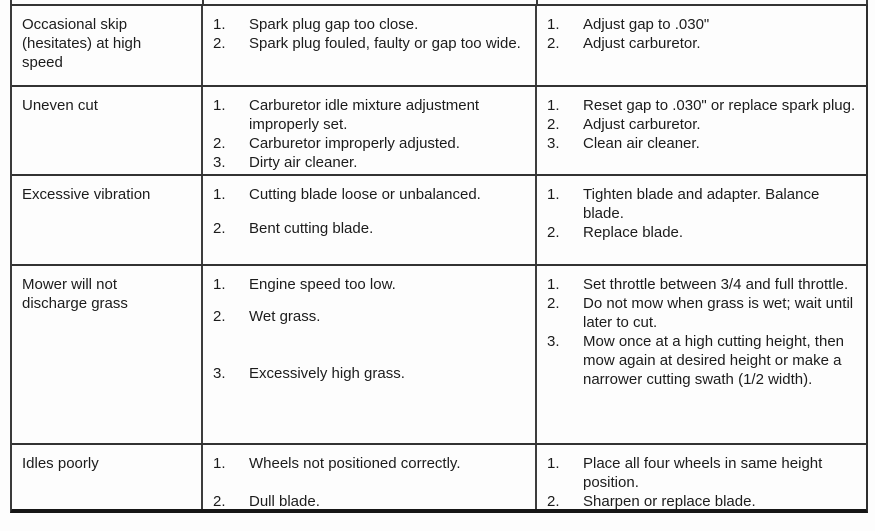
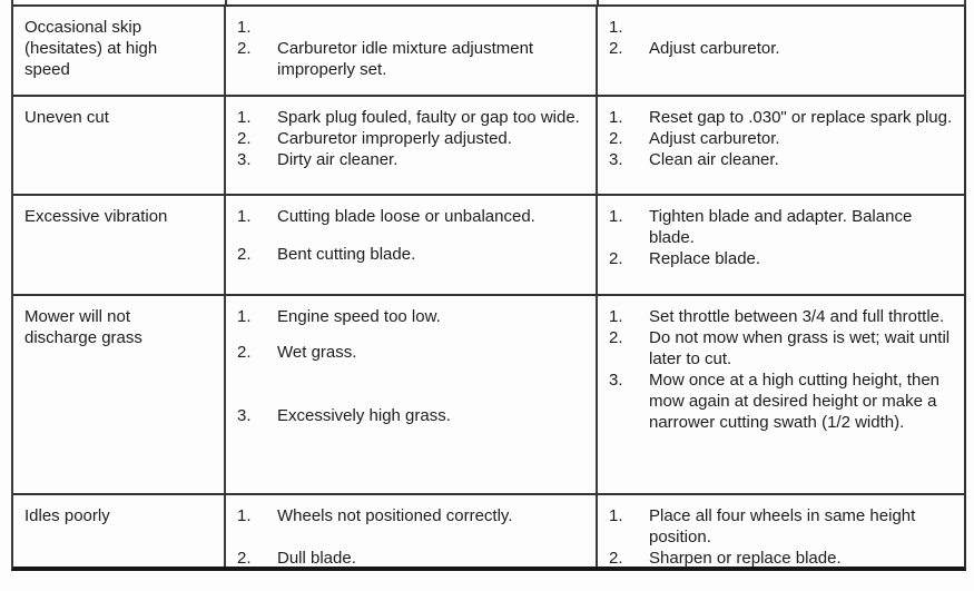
  Occasional skip (hesitates) at high speed
  1.
- Spark plug gap too close.
  2.
- Spark plug fouled, faulty or gap too wide.
+ Carburetor idle mixture adjustment improperly set.
  1.
- Adjust gap to .030"
  2.
  Adjust carburetor.
  Uneven cut
  1.
- Carburetor idle mixture adjustment improperly set.
+ Spark plug fouled, faulty or gap too wide.
  2.
  Carburetor improperly adjusted.
  3.
  Dirty air cleaner.
  1.
  Reset gap to .030" or replace spark plug.
  2.
  Adjust carburetor.
  3.
  Clean air cleaner.
  Excessive vibration
  1.
  Cutting blade loose or unbalanced.
  2.
  Bent cutting blade.
  1.
  Tighten blade and adapter. Balance blade.
  2.
  Replace blade.
  Mower will not discharge grass
  1.
  Engine speed too low.
  2.
  Wet grass.
  3.
  Excessively high grass.
  1.
  Set throttle between 3/4 and full throttle.
  2.
  Do not mow when grass is wet; wait until later to cut.
  3.
  Mow once at a high cutting height, then mow again at desired height or make a narrower cutting swath (1/2 width).
  Idles poorly
  1.
  Wheels not positioned correctly.
  2.
  Dull blade.
  1.
  Place all four wheels in same height position.
  2.
  Sharpen or replace blade.
